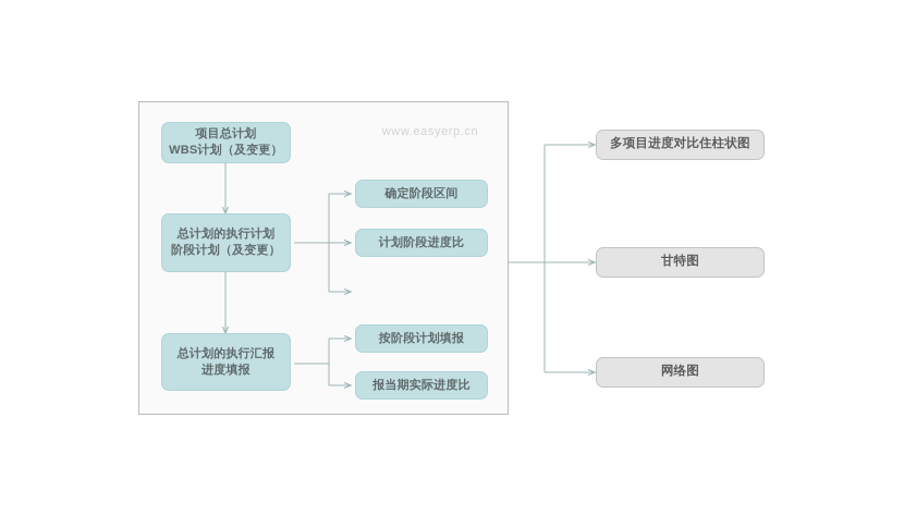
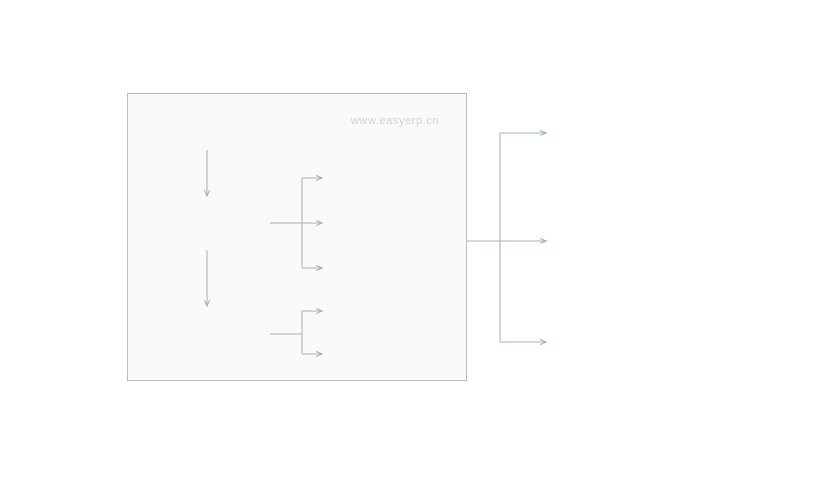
  www.easyerp.cn
- 项目总计划
- WBS计划（及变更）
- 总计划的执行计划
- 阶段计划（及变更）
- 总计划的执行汇报
- 进度填报
- 确定阶段区间
- 计划阶段进度比
- 按阶段计划填报
- 报当期实际进度比
- 多项目进度对比住柱状图
- 甘特图
- 网络图
